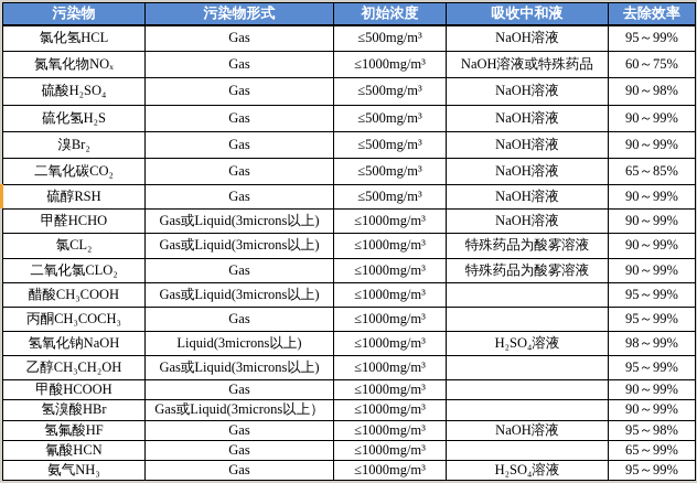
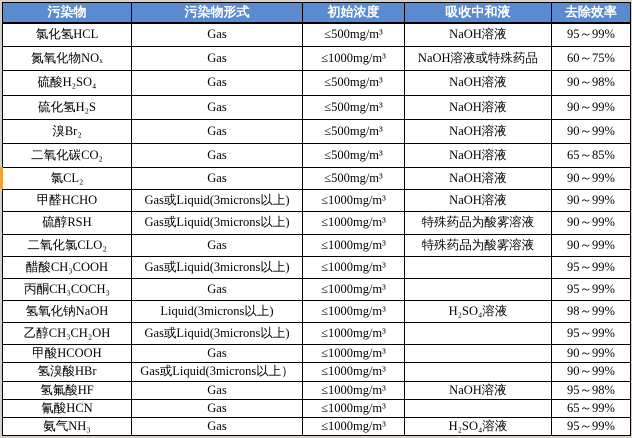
  污染物	污染物形式	初始浓度	吸收中和液	去除效率
  氯化氢HCL	Gas	≤500mg/m³	NaOH溶液	95～99%
  氮氧化物NOₓ	Gas	≤1000mg/m³	NaOH溶液或特殊药品	60～75%
  硫酸H₂SO₄	Gas	≤500mg/m³	NaOH溶液	90～98%
  硫化氢H₂S	Gas	≤500mg/m³	NaOH溶液	90～99%
  溴Br₂	Gas	≤500mg/m³	NaOH溶液	90～99%
  二氧化碳CO₂	Gas	≤500mg/m³	NaOH溶液	65～85%
- 硫醇RSH	Gas	≤500mg/m³	NaOH溶液	90～99%
+ 氯CL₂	Gas	≤500mg/m³	NaOH溶液	90～99%
  甲醛HCHO	Gas或Liquid(3microns以上)	≤1000mg/m³	NaOH溶液	90～99%
- 氯CL₂	Gas或Liquid(3microns以上)	≤1000mg/m³	特殊药品为酸雾溶液	90～99%
+ 硫醇RSH	Gas或Liquid(3microns以上)	≤1000mg/m³	特殊药品为酸雾溶液	90～99%
  二氧化氯CLO₂	Gas	≤1000mg/m³	特殊药品为酸雾溶液	90～99%
  醋酸CH₃COOH	Gas或Liquid(3microns以上)	≤1000mg/m³		95～99%
  丙酮CH₃COCH₃	Gas	≤1000mg/m³		95～99%
  氢氧化钠NaOH	Liquid(3microns以上)	≤1000mg/m³	H₂SO₄溶液	98～99%
  乙醇CH₃CH₂OH	Gas或Liquid(3microns以上)	≤1000mg/m³		95～99%
  甲酸HCOOH	Gas	≤1000mg/m³		90～99%
  氢溴酸HBr	Gas或Liquid(3microns以上）	≤1000mg/m³		90～99%
  氢氟酸HF	Gas	≤1000mg/m³	NaOH溶液	95～98%
  氰酸HCN	Gas	≤1000mg/m³		65～99%
  氨气NH₃	Gas	≤1000mg/m³	H₂SO₄溶液	95～99%
